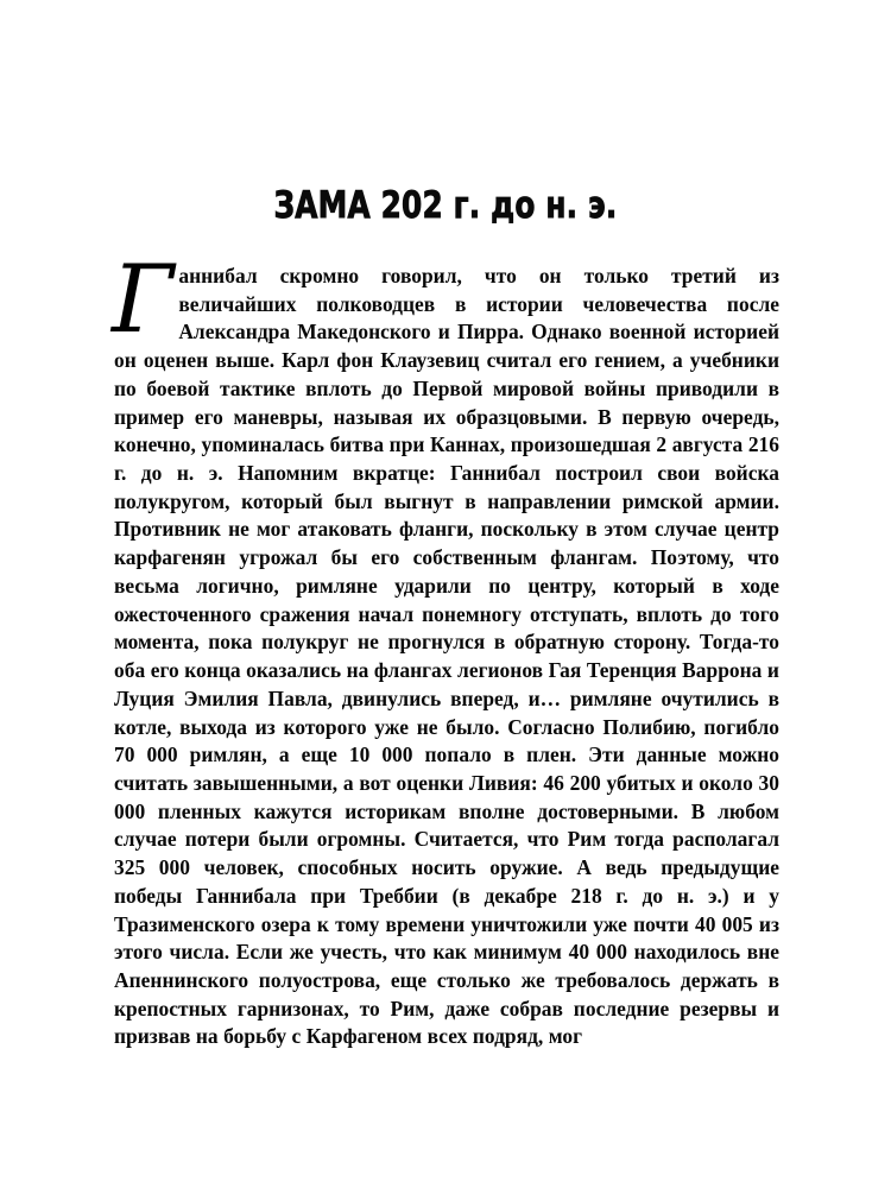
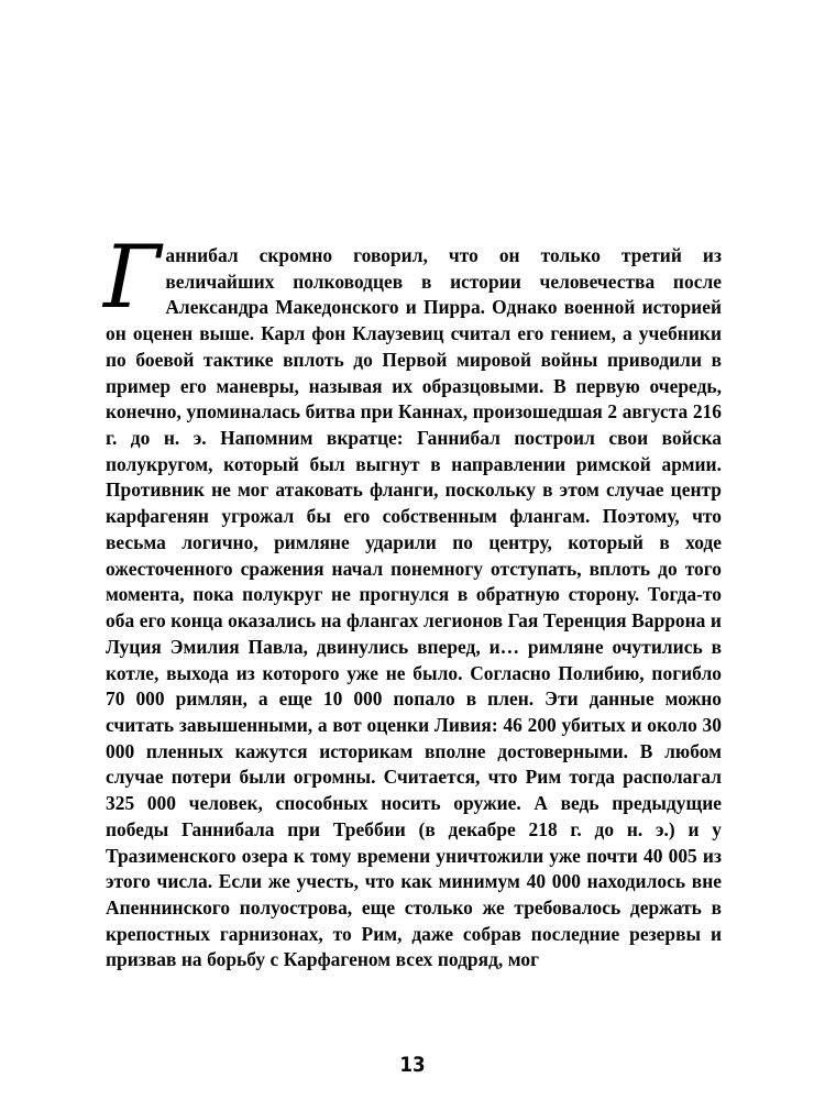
- ЗАМА 202 г. до н. э.
  Г
  аннибал скромно говорил, что он только третий из величайших полководцев в истории человечества после Александра Македонского и Пирра. Однако военной историей он оценен выше. Карл фон Клаузевиц считал его гением, а учебники по боевой тактике вплоть до Первой мировой войны приводили в пример его маневры, называя их образцовыми. В первую очередь, конечно, упоминалась битва при Каннах, произошедшая 2 августа 216 г. до н. э. Напомним вкратце: Ганнибал построил свои войска полукругом, который был выгнут в направлении римской армии. Противник не мог атаковать фланги, поскольку в этом случае центр карфагенян угрожал бы его собственным флангам. Поэтому, что весьма логично, римляне ударили по центру, который в ходе ожесточенного сражения начал понемногу отступать, вплоть до того момента, пока полукруг не прогнулся в обратную сторону. Тогда-то оба его конца оказались на флангах легионов Гая Теренция Варрона и Луция Эмилия Павла, двинулись вперед, и… римляне очутились в котле, выхода из которого уже не было. Согласно Полибию, погибло 70 000 римлян, а еще 10 000 попало в плен. Эти данные можно считать завышенными, а вот оценки Ливия: 46 200 убитых и около 30 000 пленных кажутся историкам вполне достоверными. В любом случае потери были огромны. Считается, что Рим тогда располагал 325 000 человек, способных носить оружие. А ведь предыдущие победы Ганнибала при Треббии (в декабре 218 г. до н. э.) и у Тразименского озера к тому времени уничтожили уже почти 40 005 из этого числа. Если же учесть, что как минимум 40 000 находилось вне Апеннинского полуострова, еще столько же требовалось держать в крепостных гарнизонах, то Рим, даже собрав последние резервы и призвав на борьбу с Карфагеном всех подряд, мог
+ 13
